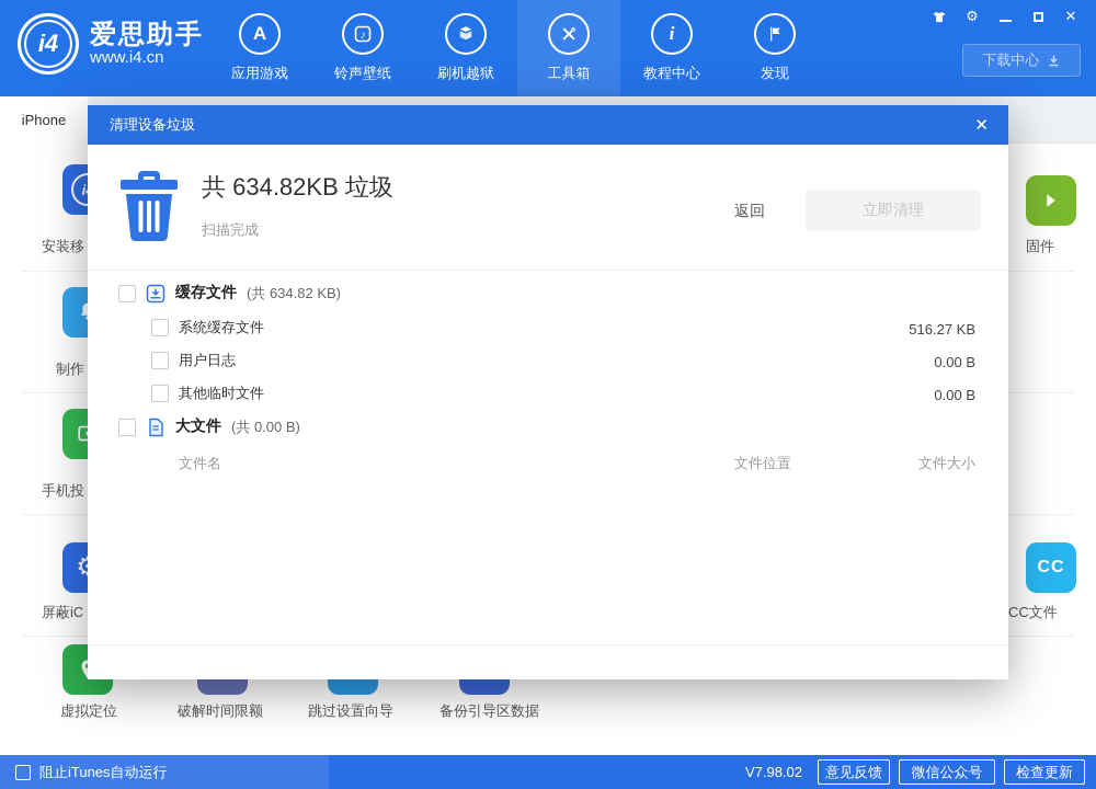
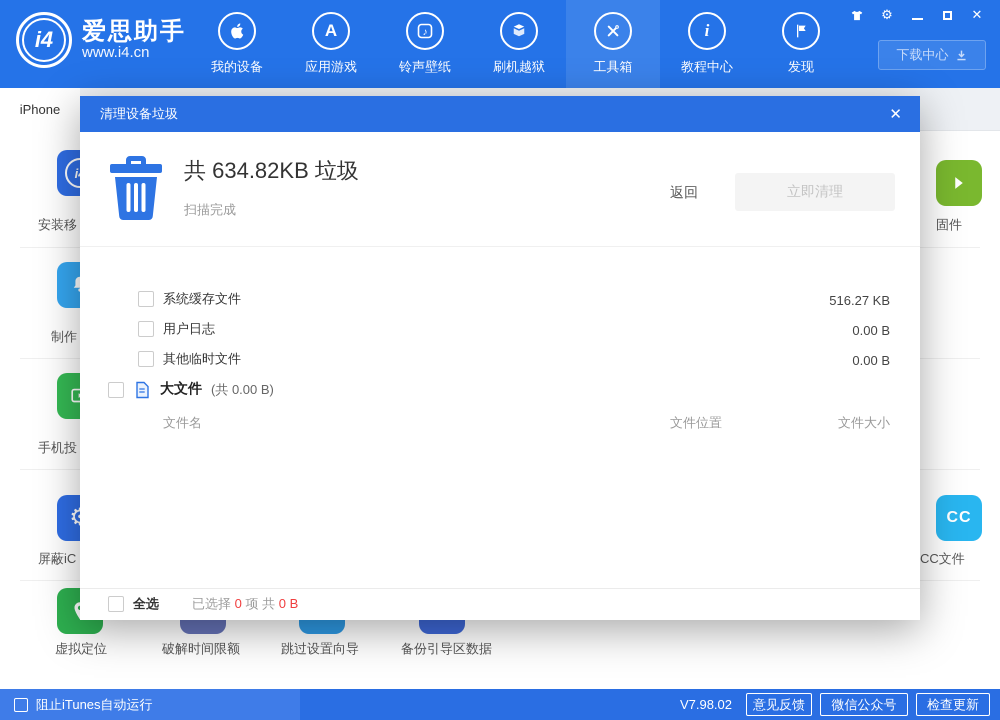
  i4
  爱思助手
  www.i4.cn
+ 我的设备
  A
  应用游戏
  ♪
  铃声壁纸
  刷机越狱
  工具箱
  i
  教程中心
  发现
  ⚙
  ✕
  下载中心
  iPhone
  安装移
  制作
  手机投
  屏蔽iC
  虚拟定位
  破解时间限额
  跳过设置向导
  备份引导区数据
  固件
  CC
  CC文件
  清理设备垃圾
  ✕
  共 634.82KB 垃圾
  扫描完成
  返回
  立即清理
- 缓存文件
- (共 634.82 KB)
  系统缓存文件
  516.27 KB
  用户日志
  0.00 B
  其他临时文件
  0.00 B
  大文件
  (共 0.00 B)
  文件名
  文件位置
  文件大小
+ 全选
+ 已选择 0 项 共 0 B
  阻止iTunes自动运行
  V7.98.02
  意见反馈
  微信公众号
  检查更新
